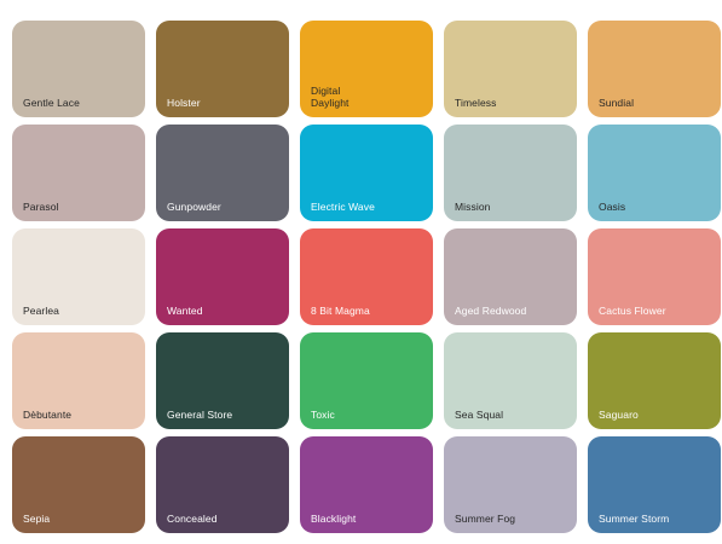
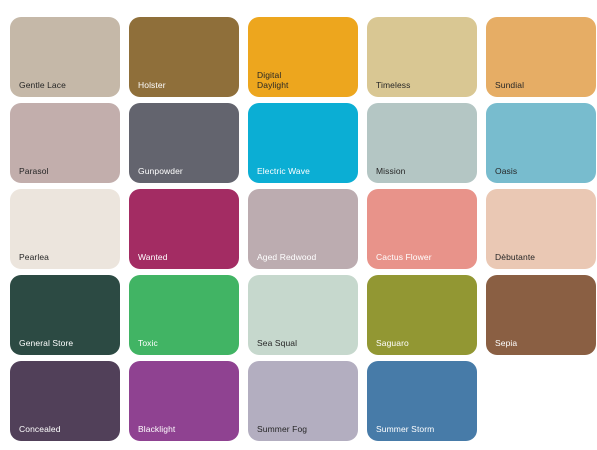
  Gentle Lace
  Holster
  Digital
  Daylight
  Timeless
  Sundial
  Parasol
  Gunpowder
  Electric Wave
  Mission
  Oasis
  Pearlea
  Wanted
- 8 Bit Magma
  Aged Redwood
  Cactus Flower
  Dèbutante
  General Store
  Toxic
  Sea Squal
  Saguaro
  Sepia
  Concealed
  Blacklight
  Summer Fog
  Summer Storm
